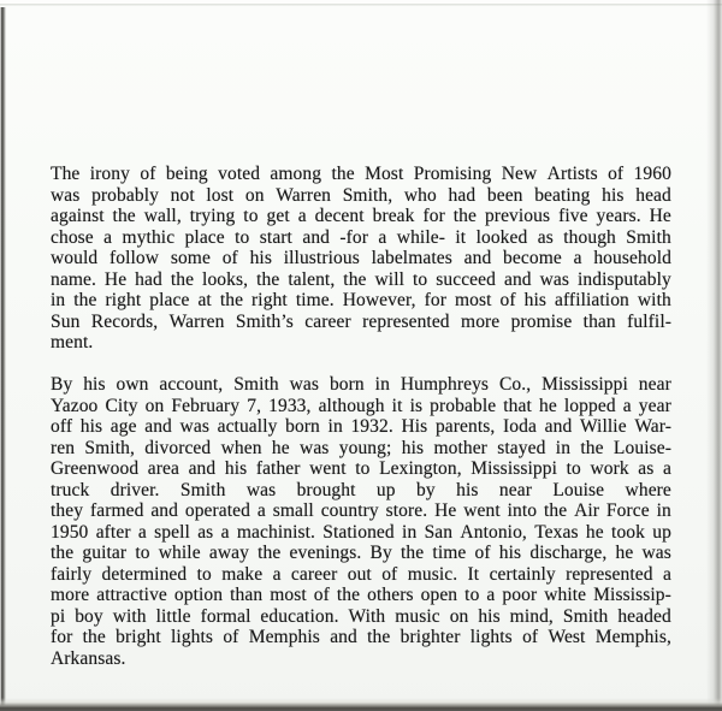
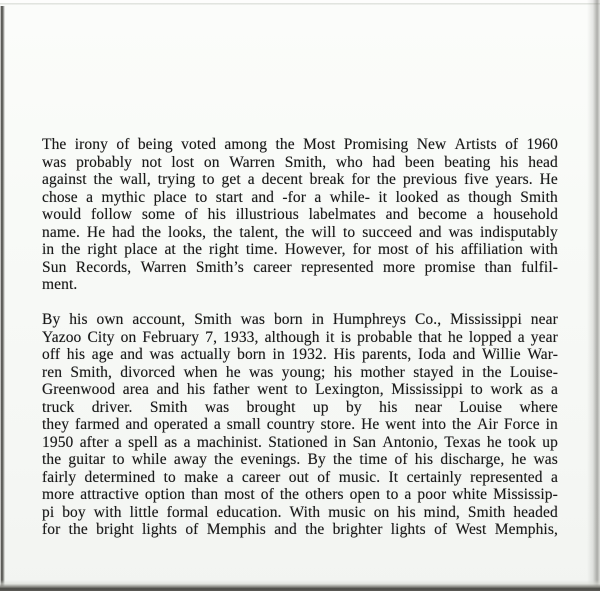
  The
  irony
  of
  being
  voted
  among
  the
  Most
  Promising
  New
  Artists
  of
  1960
  was
  probably
  not
  lost
  on
  Warren
  Smith,
  who
  had
  been
  beating
  his
  head
  against
  the
  wall,
  trying
  to
  get
  a
  decent
  break
  for
  the
  previous
  five
  years.
  He
  chose
  a
  mythic
  place
  to
  start
  and
  -for
  a
  while-
  it
  looked
  as
  though
  Smith
  would
  follow
  some
  of
  his
  illustrious
  labelmates
  and
  become
  a
  household
  name.
  He
  had
  the
  looks,
  the
  talent,
  the
  will
  to
  succeed
  and
  was
  indisputably
  in
  the
  right
  place
  at
  the
  right
  time.
  However,
  for
  most
  of
  his
  affiliation
  with
  Sun
  Records,
  Warren
  Smith’s
  career
  represented
  more
  promise
  than
  fulfil-
  ment.
  By
  his
  own
  account,
  Smith
  was
  born
  in
  Humphreys
  Co.,
  Mississippi
  near
  Yazoo
  City
  on
  February
  7,
  1933,
  although
  it
  is
  probable
  that
  he
  lopped
  a
  year
  off
  his
  age
  and
  was
  actually
  born
  in
  1932.
  His
  parents,
  Ioda
  and
  Willie
  War-
  ren
  Smith,
  divorced
  when
  he
  was
  young;
  his
  mother
  stayed
  in
  the
  Louise-
  Greenwood
  area
  and
  his
  father
  went
  to
  Lexington,
  Mississippi
  to
  work
  as
  a
  truck
  driver.
  Smith
  was
  brought
  up
  by
  his
  near
  Louise
  where
  they
  farmed
  and
  operated
  a
  small
  country
  store.
  He
  went
  into
  the
  Air
  Force
  in
  1950
  after
  a
  spell
  as
  a
  machinist.
  Stationed
  in
  San
  Antonio,
  Texas
  he
  took
  up
  the
  guitar
  to
  while
  away
  the
  evenings.
  By
  the
  time
  of
  his
  discharge,
  he
  was
  fairly
  determined
  to
  make
  a
  career
  out
  of
  music.
  It
  certainly
  represented
  a
  more
  attractive
  option
  than
  most
  of
  the
  others
  open
  to
  a
  poor
  white
  Mississip-
  pi
  boy
  with
  little
  formal
  education.
  With
  music
  on
  his
  mind,
  Smith
  headed
  for
  the
  bright
  lights
  of
  Memphis
  and
  the
  brighter
  lights
  of
  West
  Memphis,
- Arkansas.
